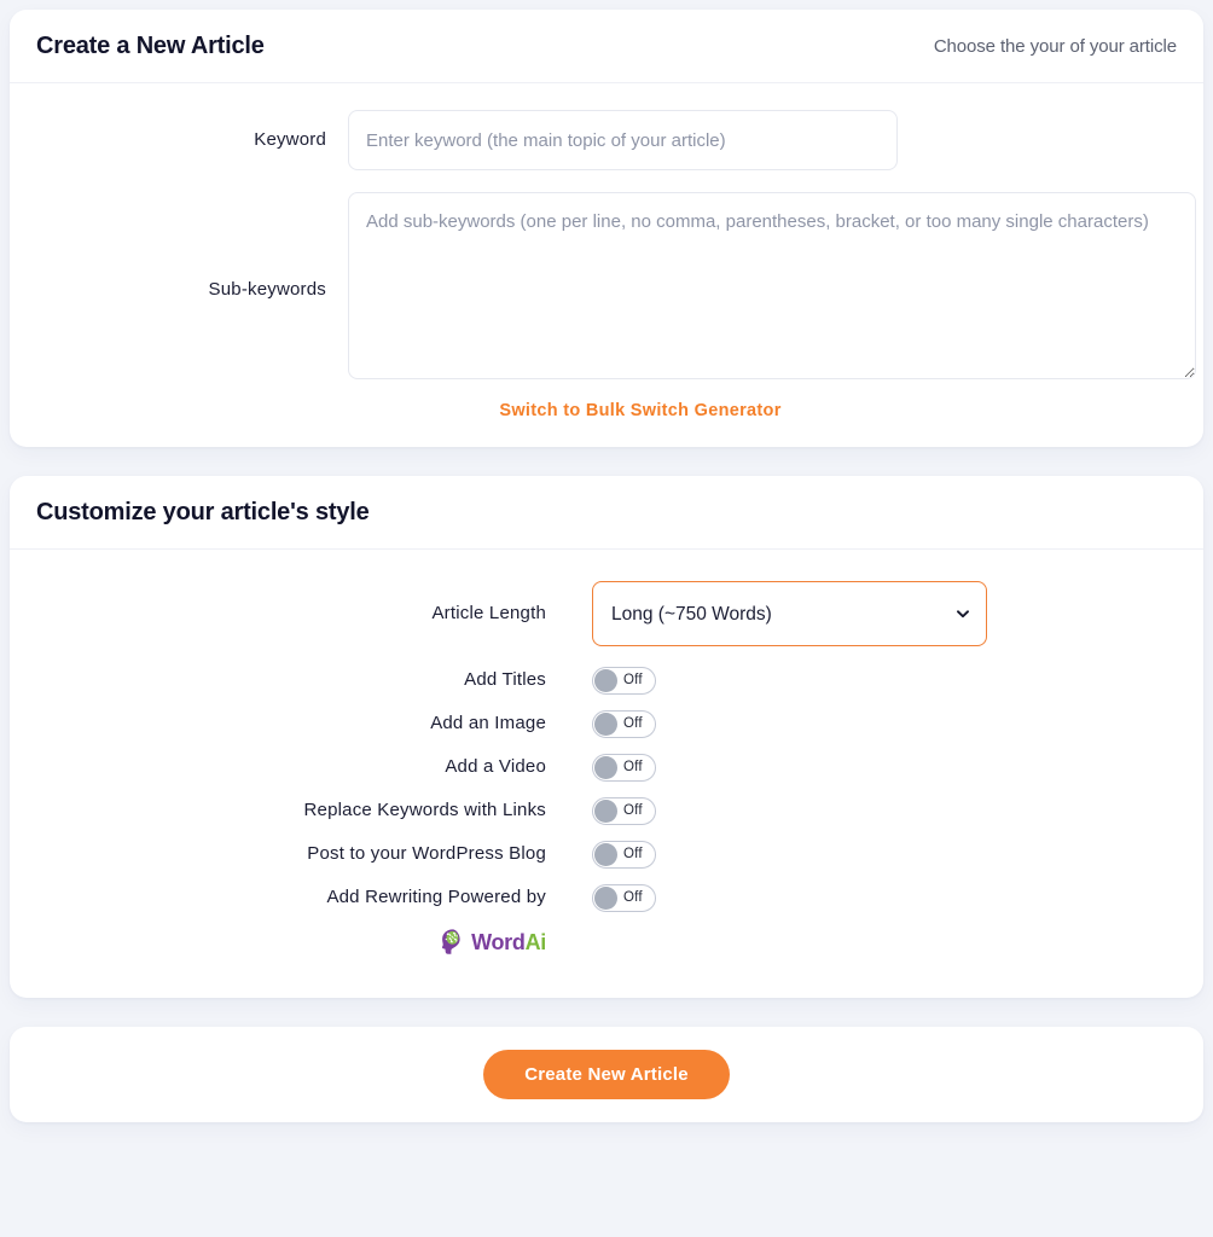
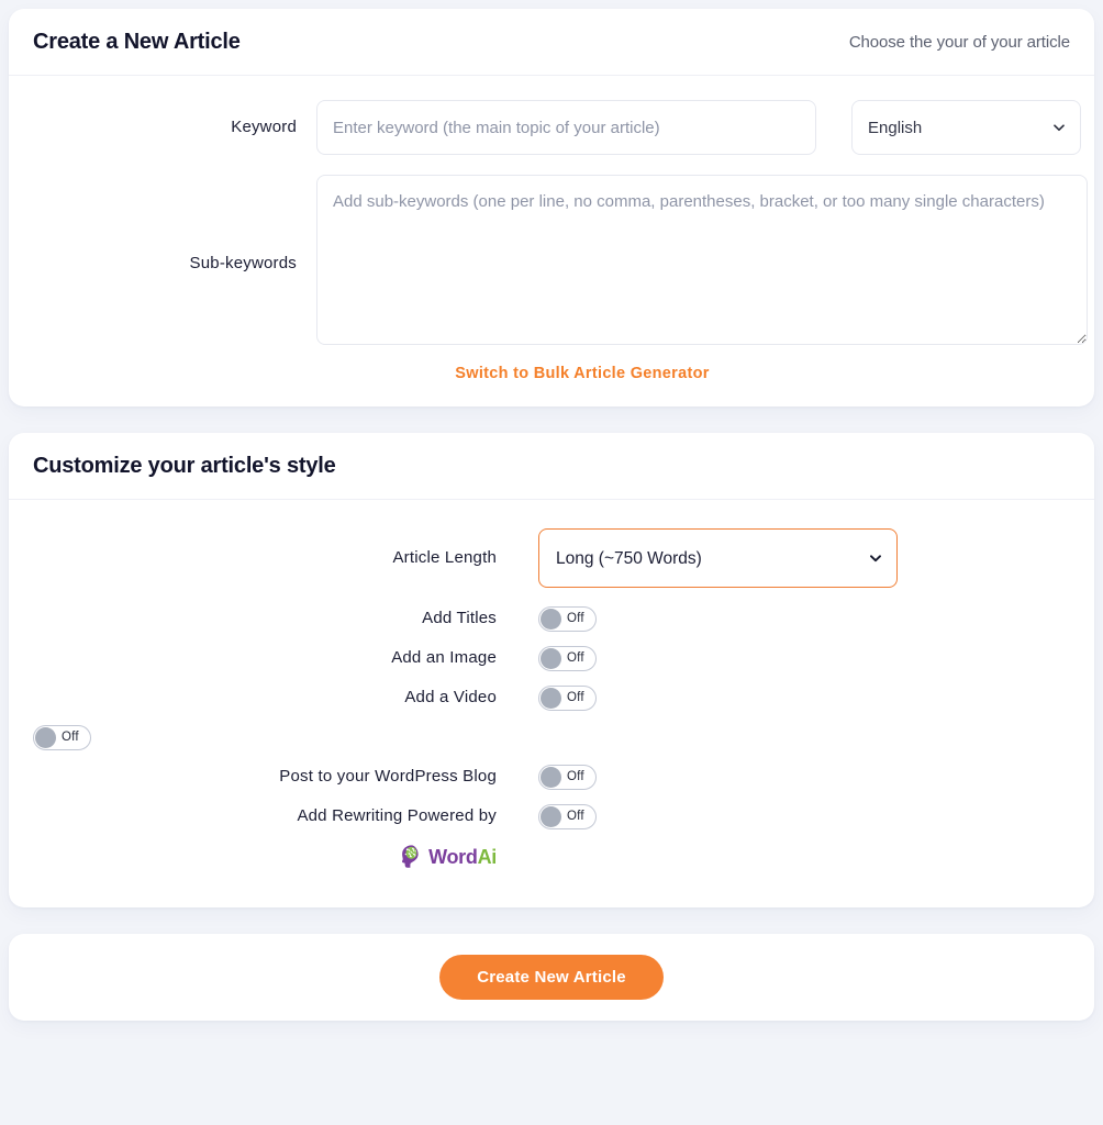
  Create a New Article
  Choose the your of your article
  Keyword
  Enter keyword (the main topic of your article)
+ English
  Sub-keywords
  Add sub-keywords (one per line, no comma, parentheses, bracket, or too many single characters)
- Switch to Bulk Switch Generator
+ Switch to Bulk Article Generator
  Customize your article's style
  Article Length
  Long (~750 Words)
  Add Titles
  Off
  Add an Image
  Off
  Add a Video
  Off
- Replace Keywords with Links
  Off
  Post to your WordPress Blog
  Off
  Add Rewriting Powered by
  Off
  WordAi
  Create New Article
